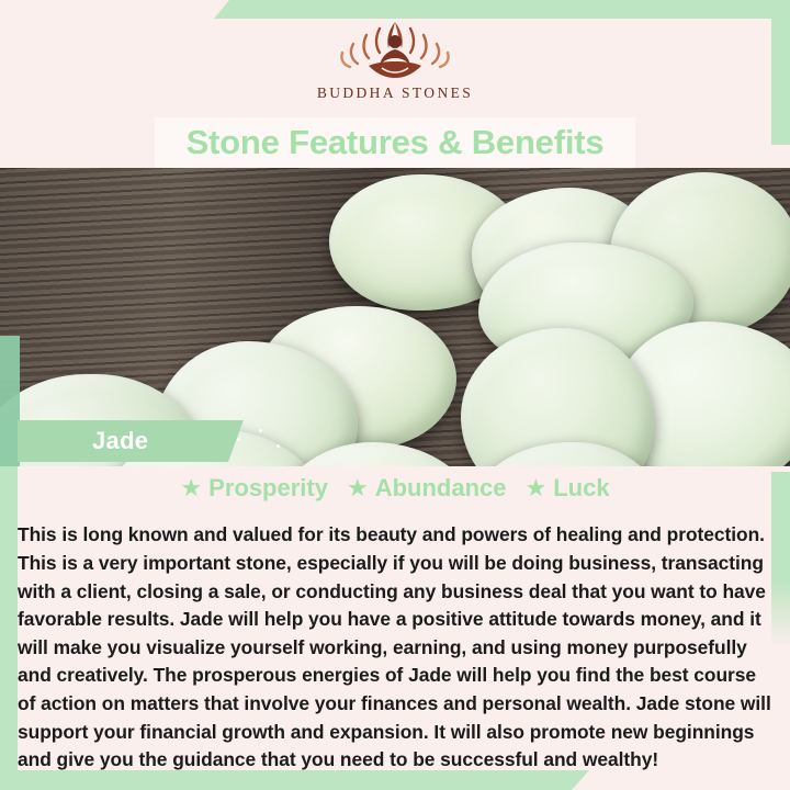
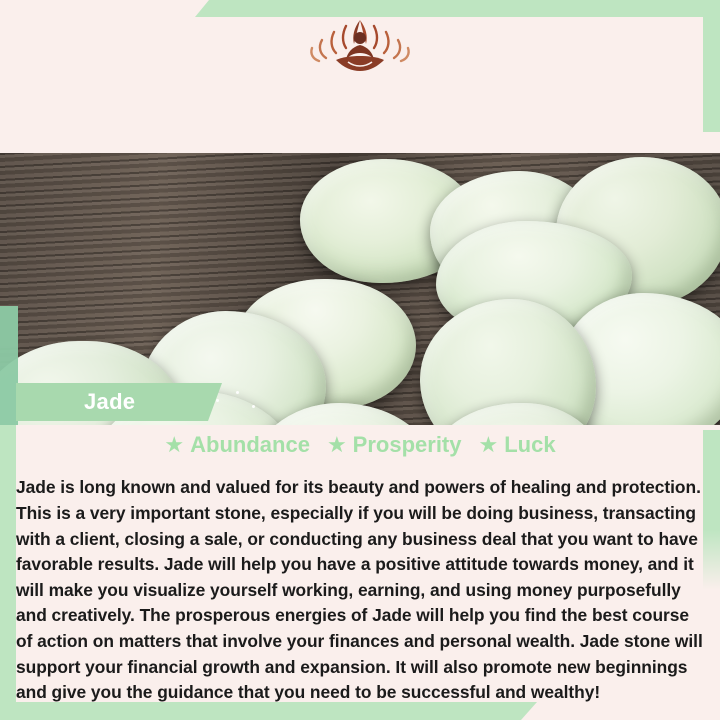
- BUDDHA STONES
- Stone Features & Benefits
  Jade
  ★
- Prosperity
+ Abundance
  ★
- Abundance
+ Prosperity
  ★
  Luck
- This is long known and valued for its beauty and powers of healing and protection. This is a very important stone, especially if you will be doing business, transacting with a client, closing a sale, or conducting any business deal that you want to have favorable results. Jade will help you have a positive attitude towards money, and it will make you visualize yourself working, earning, and using money purposefully and creatively. The prosperous energies of Jade will help you find the best course of action on matters that involve your finances and personal wealth. Jade stone will support your financial growth and expansion. It will also promote new beginnings and give you the guidance that you need to be successful and wealthy!
+ Jade is long known and valued for its beauty and powers of healing and protection. This is a very important stone, especially if you will be doing business, transacting with a client, closing a sale, or conducting any business deal that you want to have favorable results. Jade will help you have a positive attitude towards money, and it will make you visualize yourself working, earning, and using money purposefully and creatively. The prosperous energies of Jade will help you find the best course of action on matters that involve your finances and personal wealth. Jade stone will support your financial growth and expansion. It will also promote new beginnings and give you the guidance that you need to be successful and wealthy!
